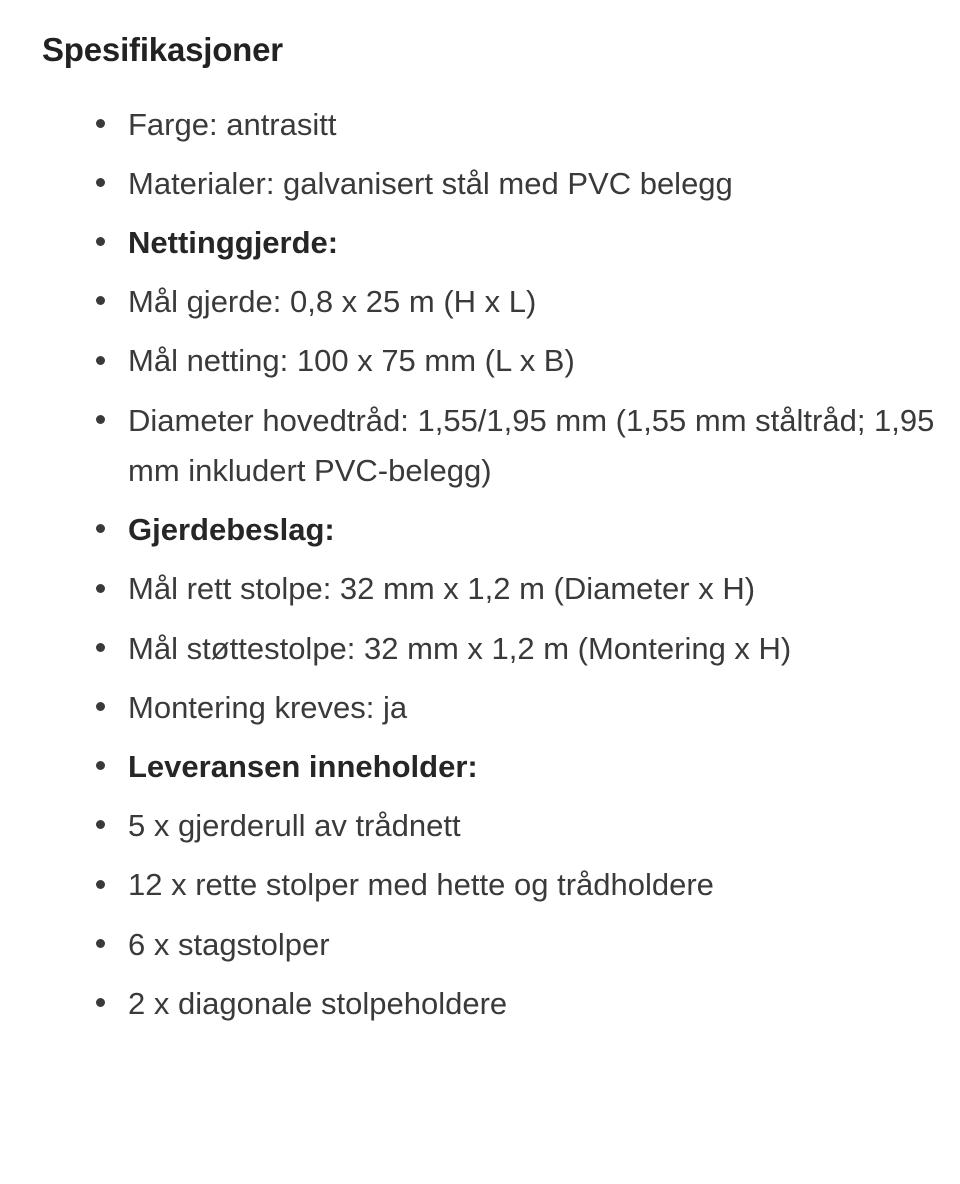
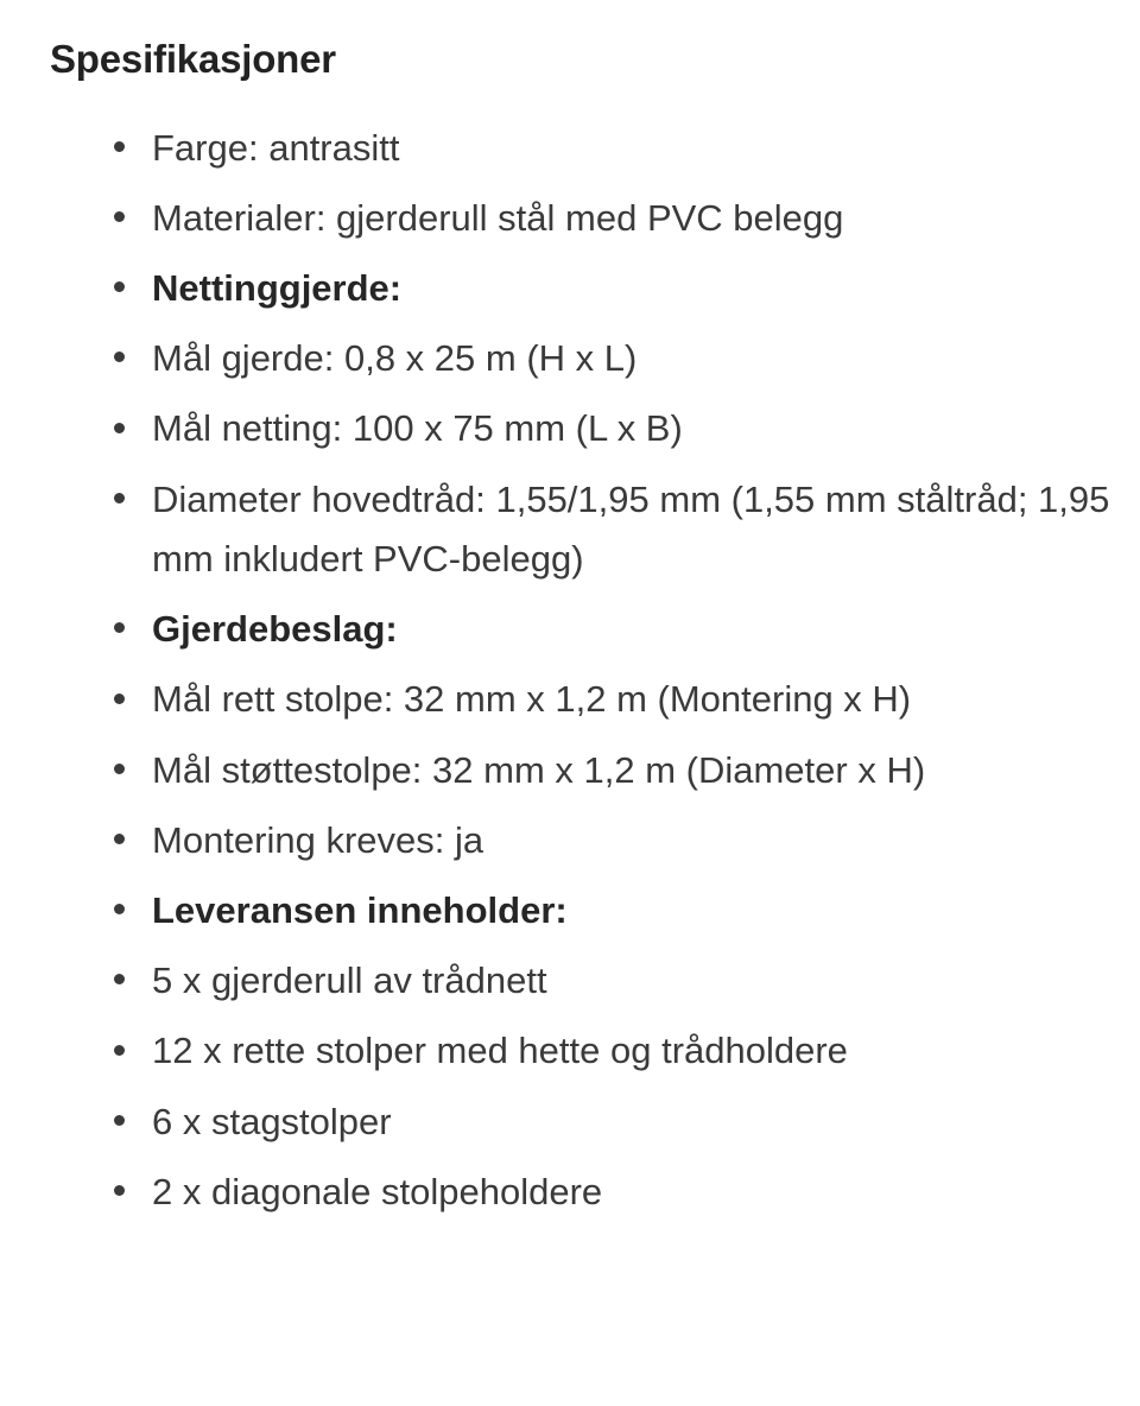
  Spesifikasjoner
  Farge: antrasitt
- Materialer: galvanisert stål med PVC belegg
+ Materialer: gjerderull stål med PVC belegg
  Nettinggjerde:
  Mål gjerde: 0,8 x 25 m (H x L)
  Mål netting: 100 x 75 mm (L x B)
  Diameter hovedtråd: 1,55/1,95 mm (1,55 mm ståltråd; 1,95 mm inkludert PVC-belegg)
  Gjerdebeslag:
- Mål rett stolpe: 32 mm x 1,2 m (Diameter x H)
+ Mål rett stolpe: 32 mm x 1,2 m (Montering x H)
- Mål støttestolpe: 32 mm x 1,2 m (Montering x H)
+ Mål støttestolpe: 32 mm x 1,2 m (Diameter x H)
  Montering kreves: ja
  Leveransen inneholder:
  5 x gjerderull av trådnett
  12 x rette stolper med hette og trådholdere
  6 x stagstolper
  2 x diagonale stolpeholdere
